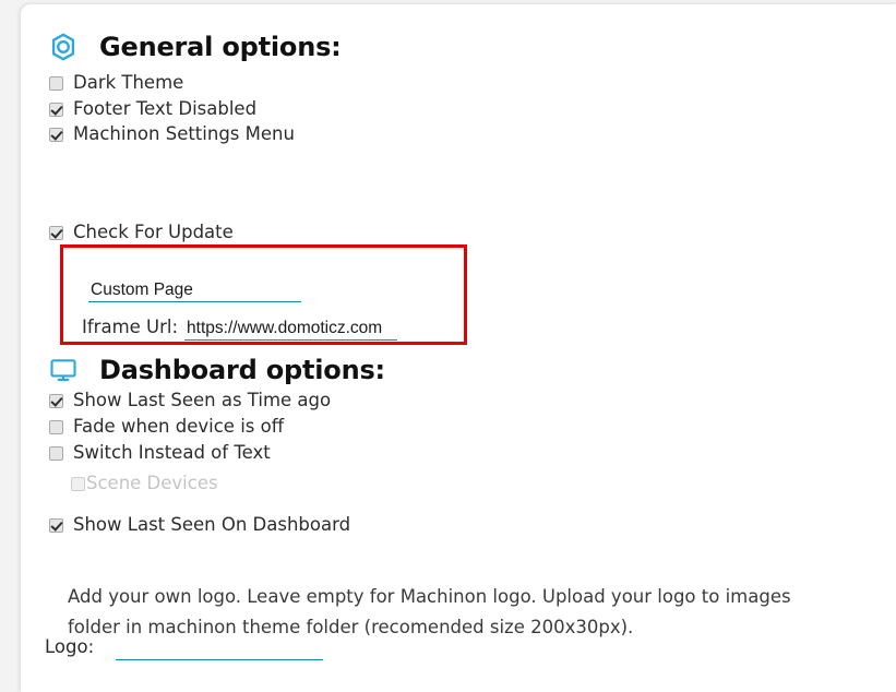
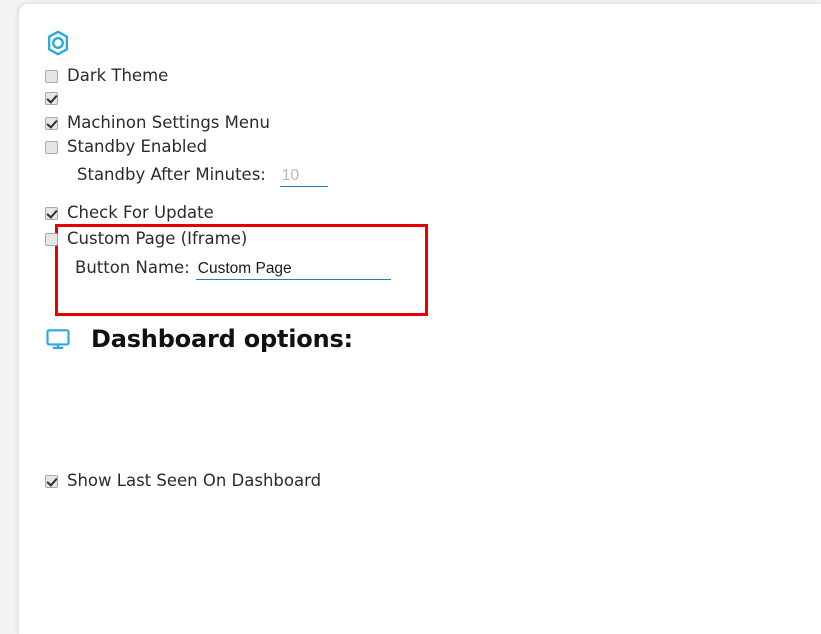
- General options:
  Dark Theme
- Footer Text Disabled
  Machinon Settings Menu
+ Standby Enabled
+ Standby After Minutes:
+ 10
  Check For Update
+ Custom Page (Iframe)
+ Button Name:
  Custom Page
- Iframe Url:
- https://www.domoticz.com
  Dashboard options:
- Show Last Seen as Time ago
- Fade when device is off
- Switch Instead of Text
- Scene Devices
  Show Last Seen On Dashboard
- Add your own logo. Leave empty for Machinon logo. Upload your logo to images folder in machinon theme folder (recomended size 200x30px).
- Logo:
